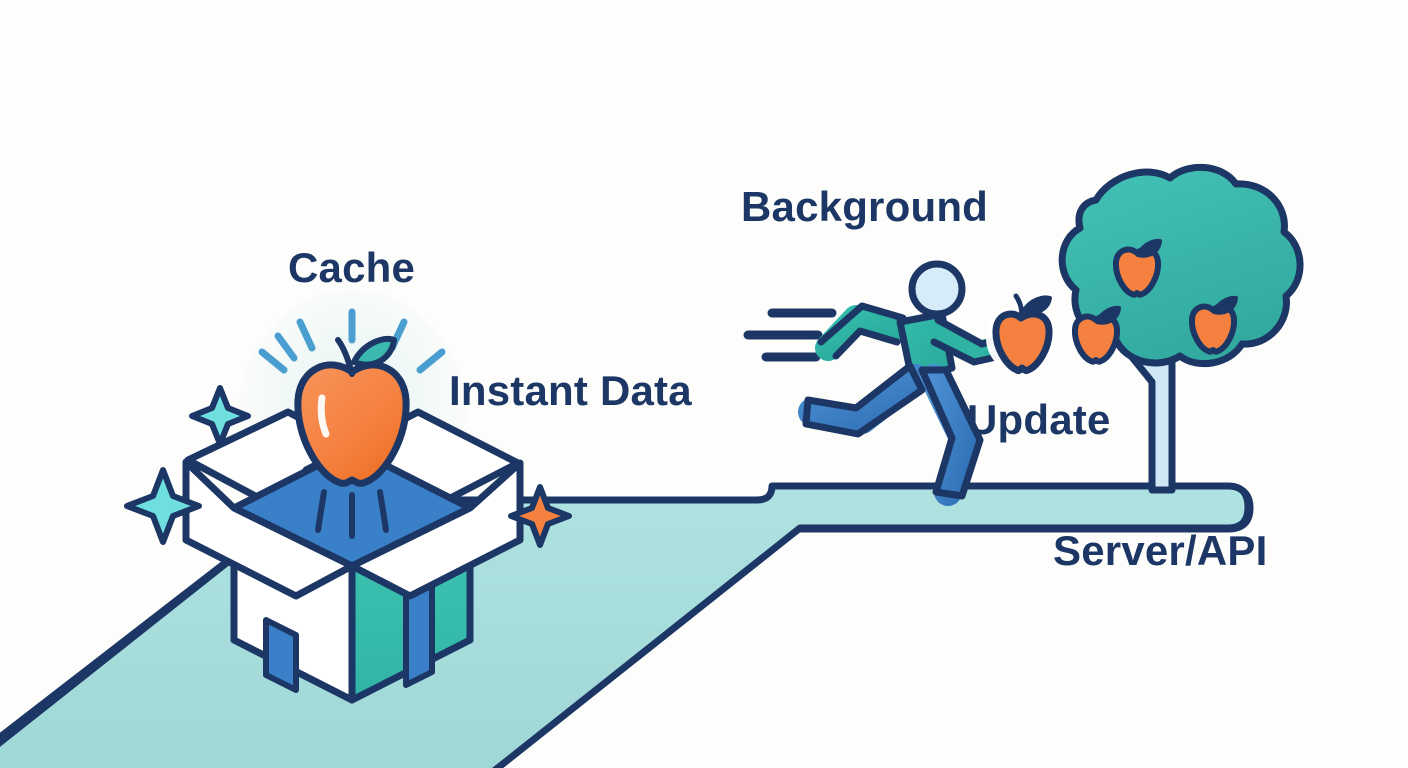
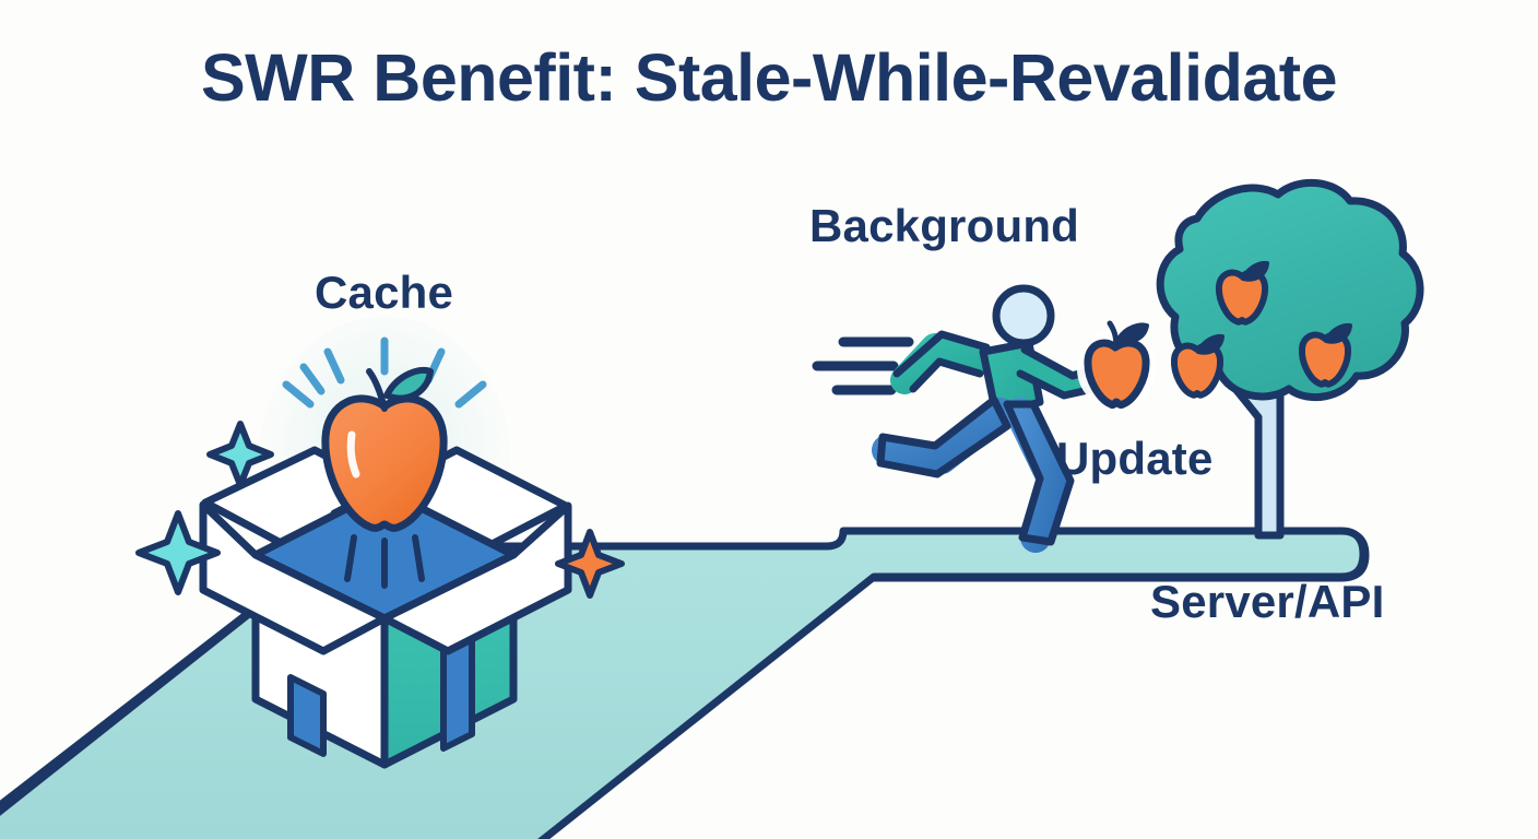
+ SWR Benefit: Stale-While-Revalidate
  Cache
- Instant Data
  Background
  Update
  Server/API
